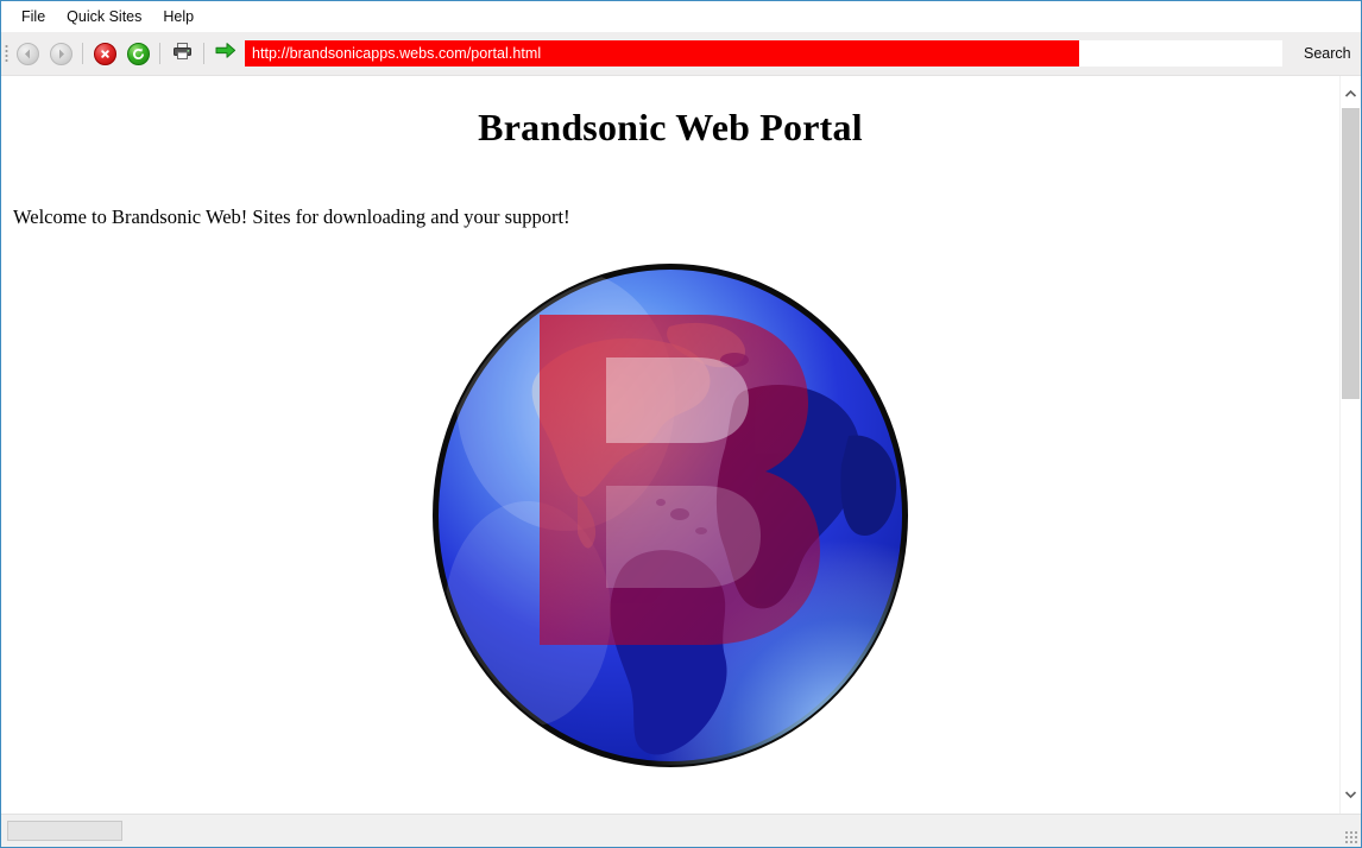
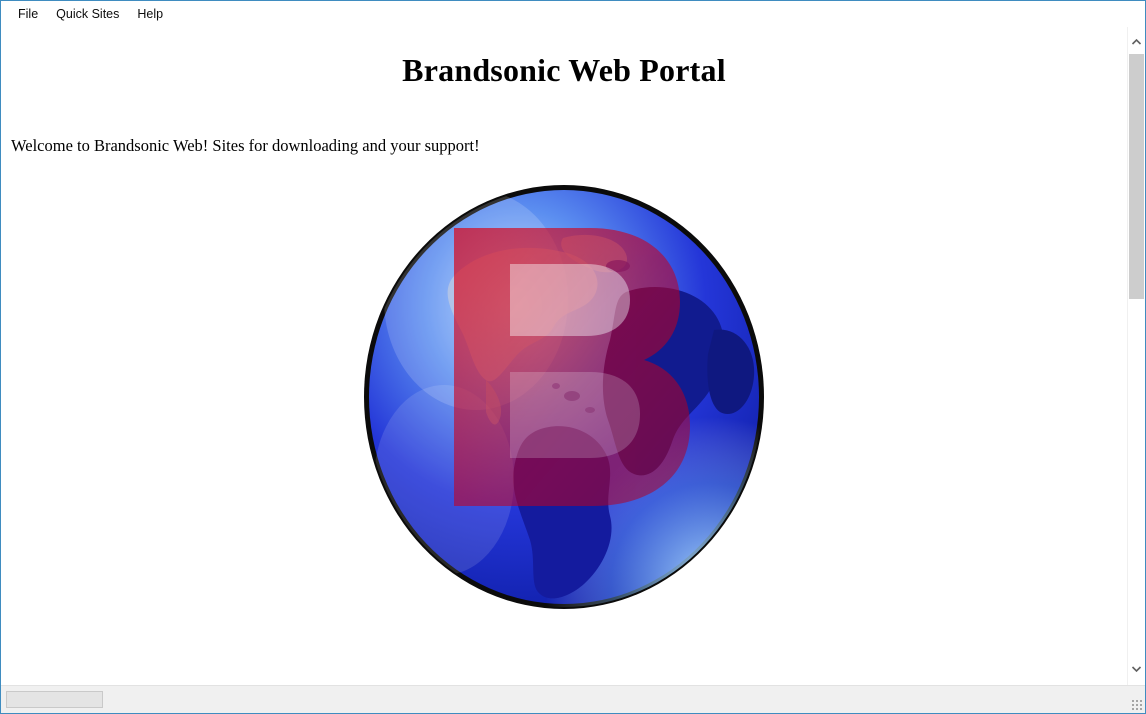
  File
  Quick Sites
  Help
- http://brandsonicapps.webs.com/portal.html
- Search
  Brandsonic Web Portal
  Welcome to Brandsonic Web! Sites for downloading and your support!
